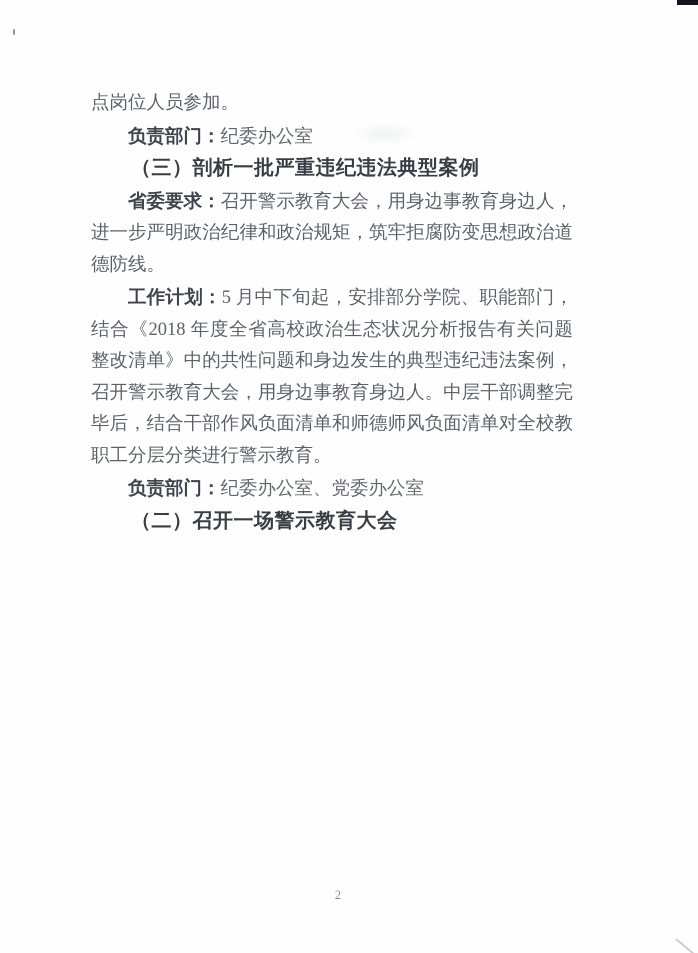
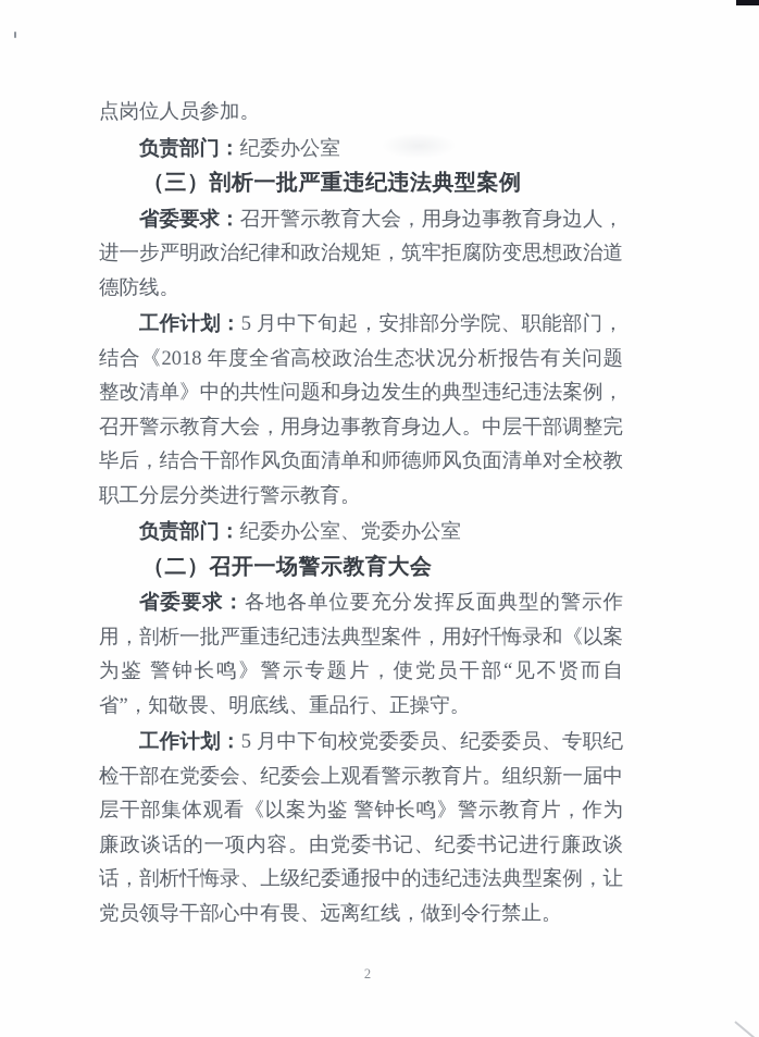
  点岗位人员参加。
  负责部门：纪委办公室
  （三）剖析一批严重违纪违法典型案例
  省委要求：召开警示教育大会，用身边事教育身边人，进一步严明政治纪律和政治规矩，筑牢拒腐防变思想政治道德防线。
  工作计划：5 月中下旬起，安排部分学院、职能部门，结合《2018 年度全省高校政治生态状况分析报告有关问题整改清单》中的共性问题和身边发生的典型违纪违法案例，召开警示教育大会，用身边事教育身边人。中层干部调整完毕后，结合干部作风负面清单和师德师风负面清单对全校教职工分层分类进行警示教育。
  负责部门：纪委办公室、党委办公室
  （二）召开一场警示教育大会
+ 省委要求：各地各单位要充分发挥反面典型的警示作用，剖析一批严重违纪违法典型案件，用好忏悔录和《以案为鉴 警钟长鸣》警示专题片，使党员干部“见不贤而自省”，知敬畏、明底线、重品行、正操守。
+ 工作计划：5 月中下旬校党委委员、纪委委员、专职纪检干部在党委会、纪委会上观看警示教育片。组织新一届中层干部集体观看《以案为鉴 警钟长鸣》警示教育片，作为廉政谈话的一项内容。由党委书记、纪委书记进行廉政谈话，剖析忏悔录、上级纪委通报中的违纪违法典型案例，让党员领导干部心中有畏、远离红线，做到令行禁止。
  2
